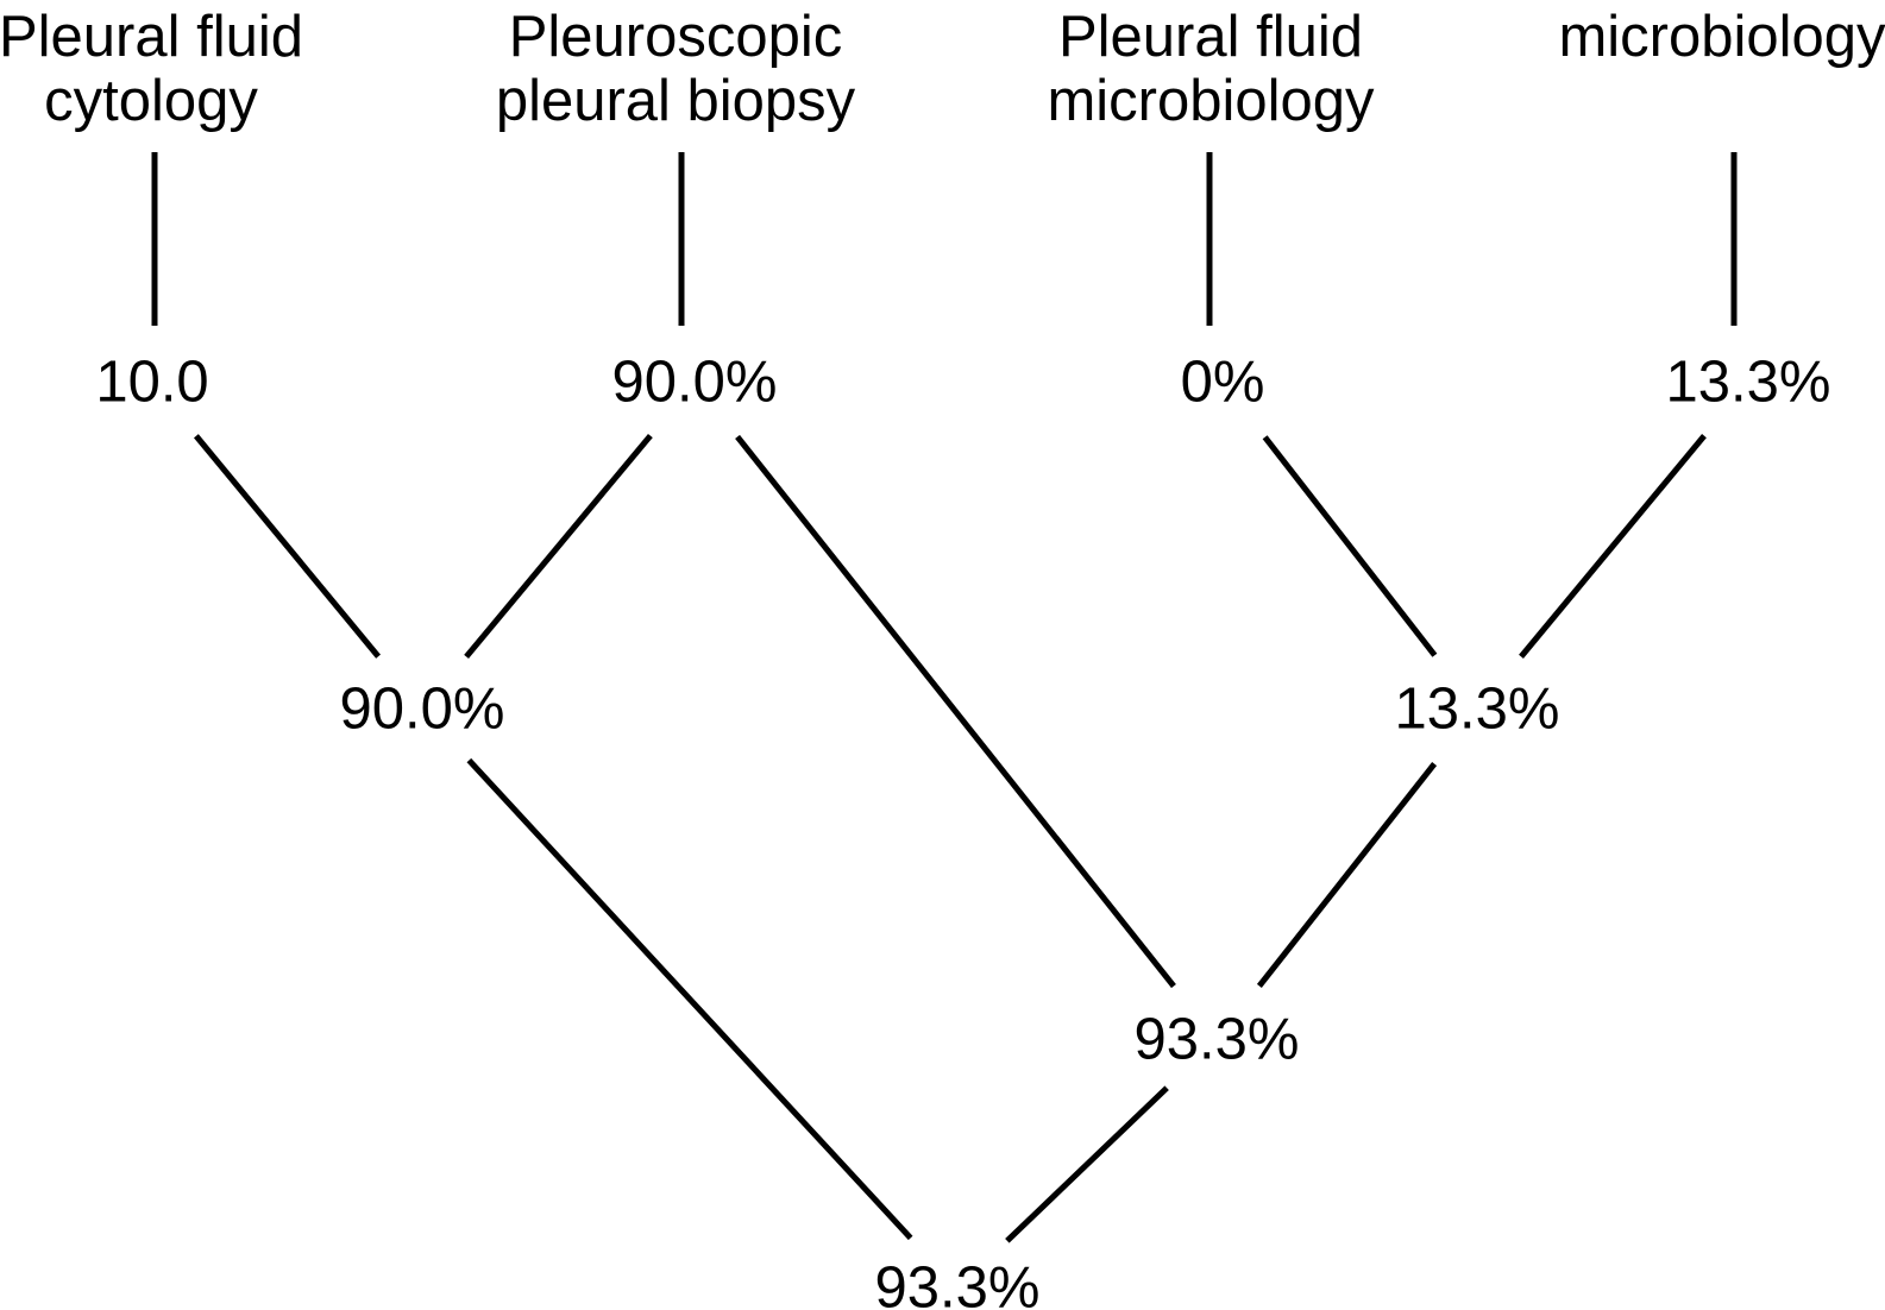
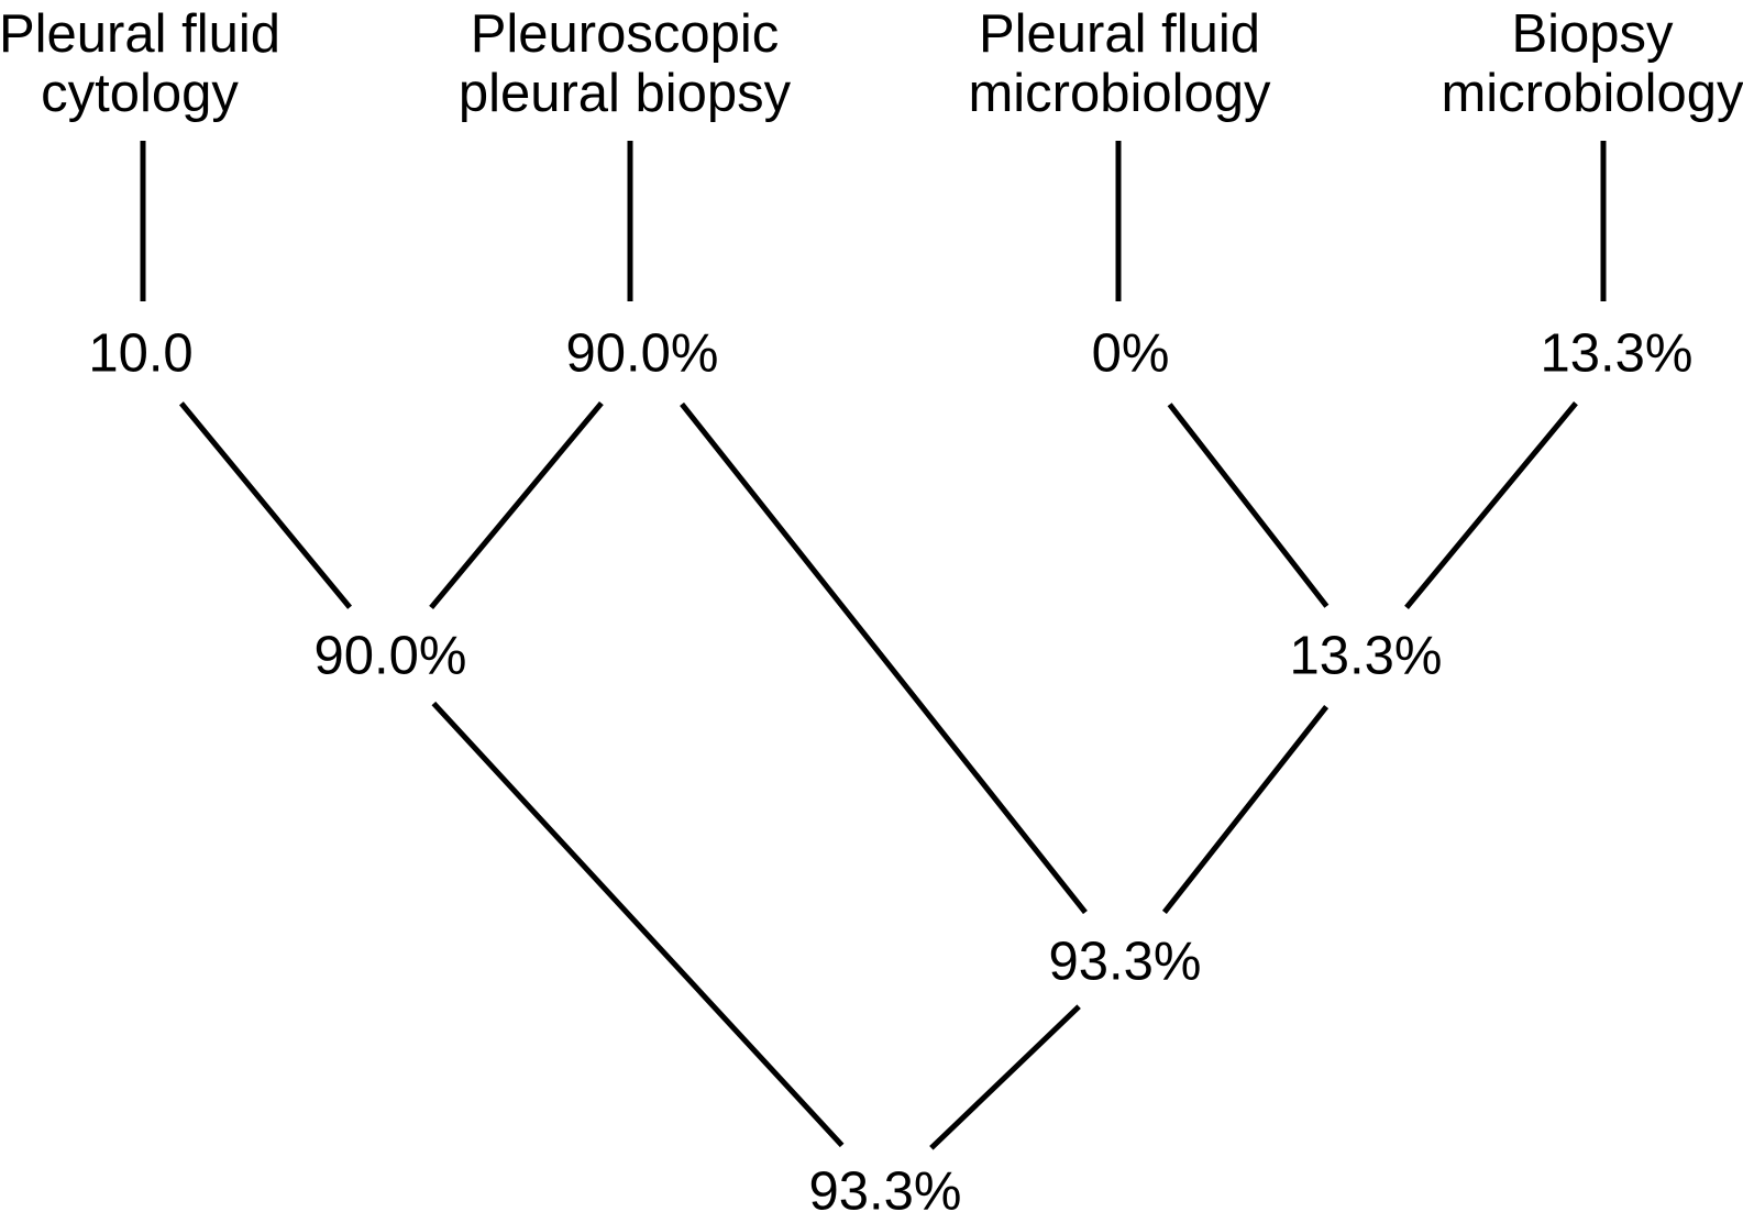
  Pleural fluid
  cytology
  Pleuroscopic
  pleural biopsy
  Pleural fluid
  microbiology
+ Biopsy
  microbiology
  10.0
  90.0%
  0%
  13.3%
  90.0%
  13.3%
  93.3%
  93.3%
